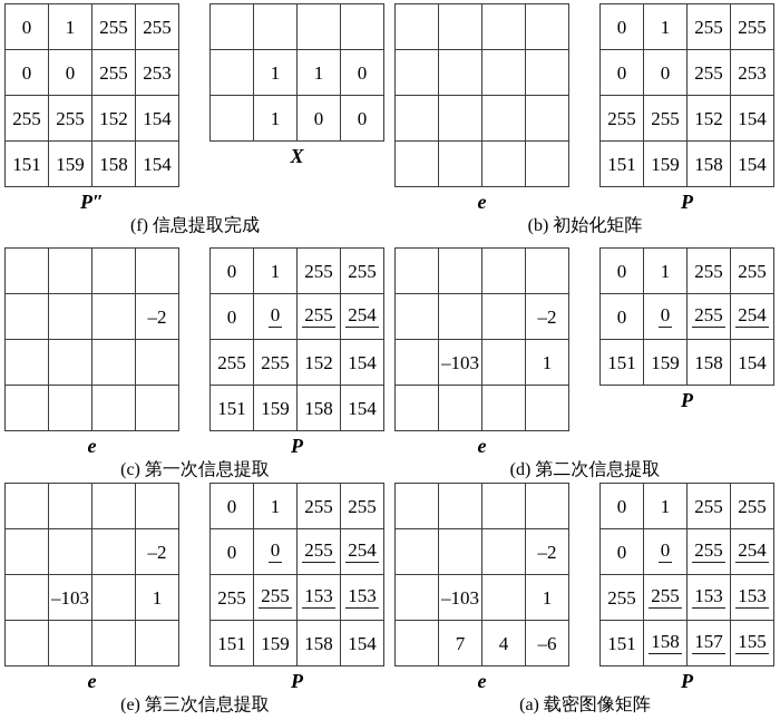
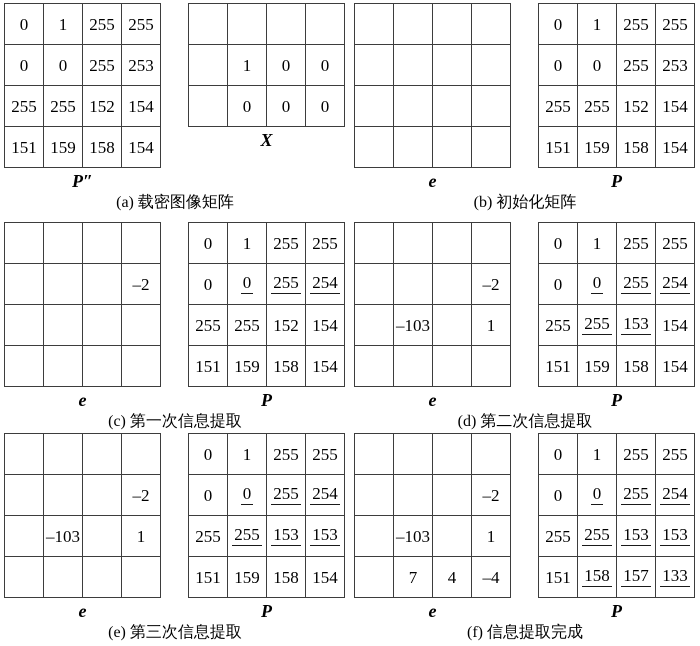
  0	1	255	255
  0	0	255	253
  255	255	152	154
  151	159	158	154
  P″
- 	1	1	0
  	1	0	0
+ 	0	0	0
  X
- (f) 信息提取完成
+ (a) 载密图像矩阵
  e
  0	1	255	255
  0	0	255	253
  255	255	152	154
  151	159	158	154
  P
  (b) 初始化矩阵
  			–2
  e
  0	1	255	255
  0	0	255	254
  255	255	152	154
  151	159	158	154
  P
  (c) 第一次信息提取
  			–2
  	–103		1
  e
  0	1	255	255
  0	0	255	254
+ 255	255	153	154
  151	159	158	154
  P
  (d) 第二次信息提取
  			–2
  	–103		1
  e
  0	1	255	255
  0	0	255	254
  255	255	153	153
  151	159	158	154
  P
  (e) 第三次信息提取
  			–2
  	–103		1
- 	7	4	–6
+ 	7	4	–4
  e
  0	1	255	255
  0	0	255	254
  255	255	153	153
- 151	158	157	155
+ 151	158	157	133
  P
- (a) 载密图像矩阵
+ (f) 信息提取完成
